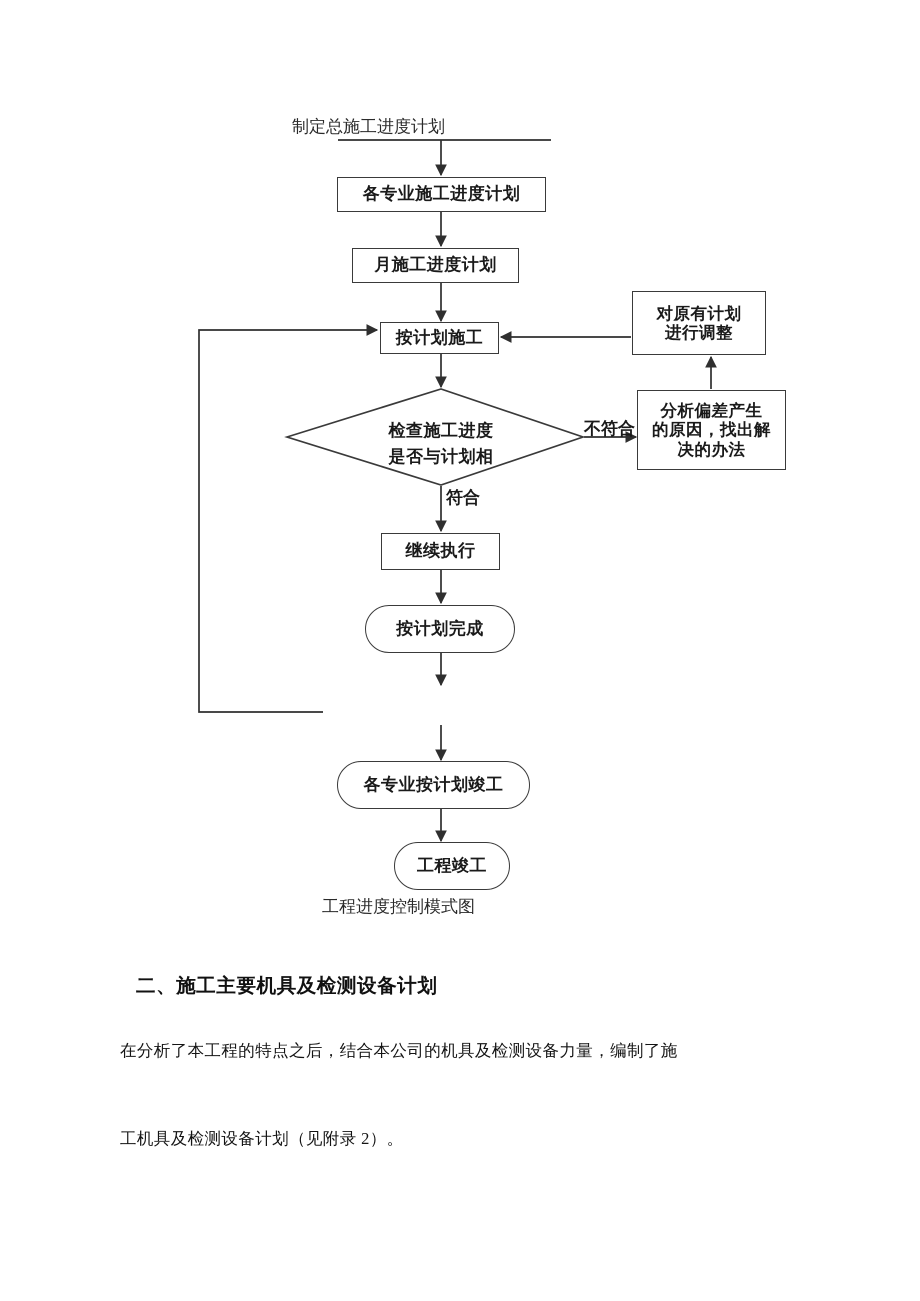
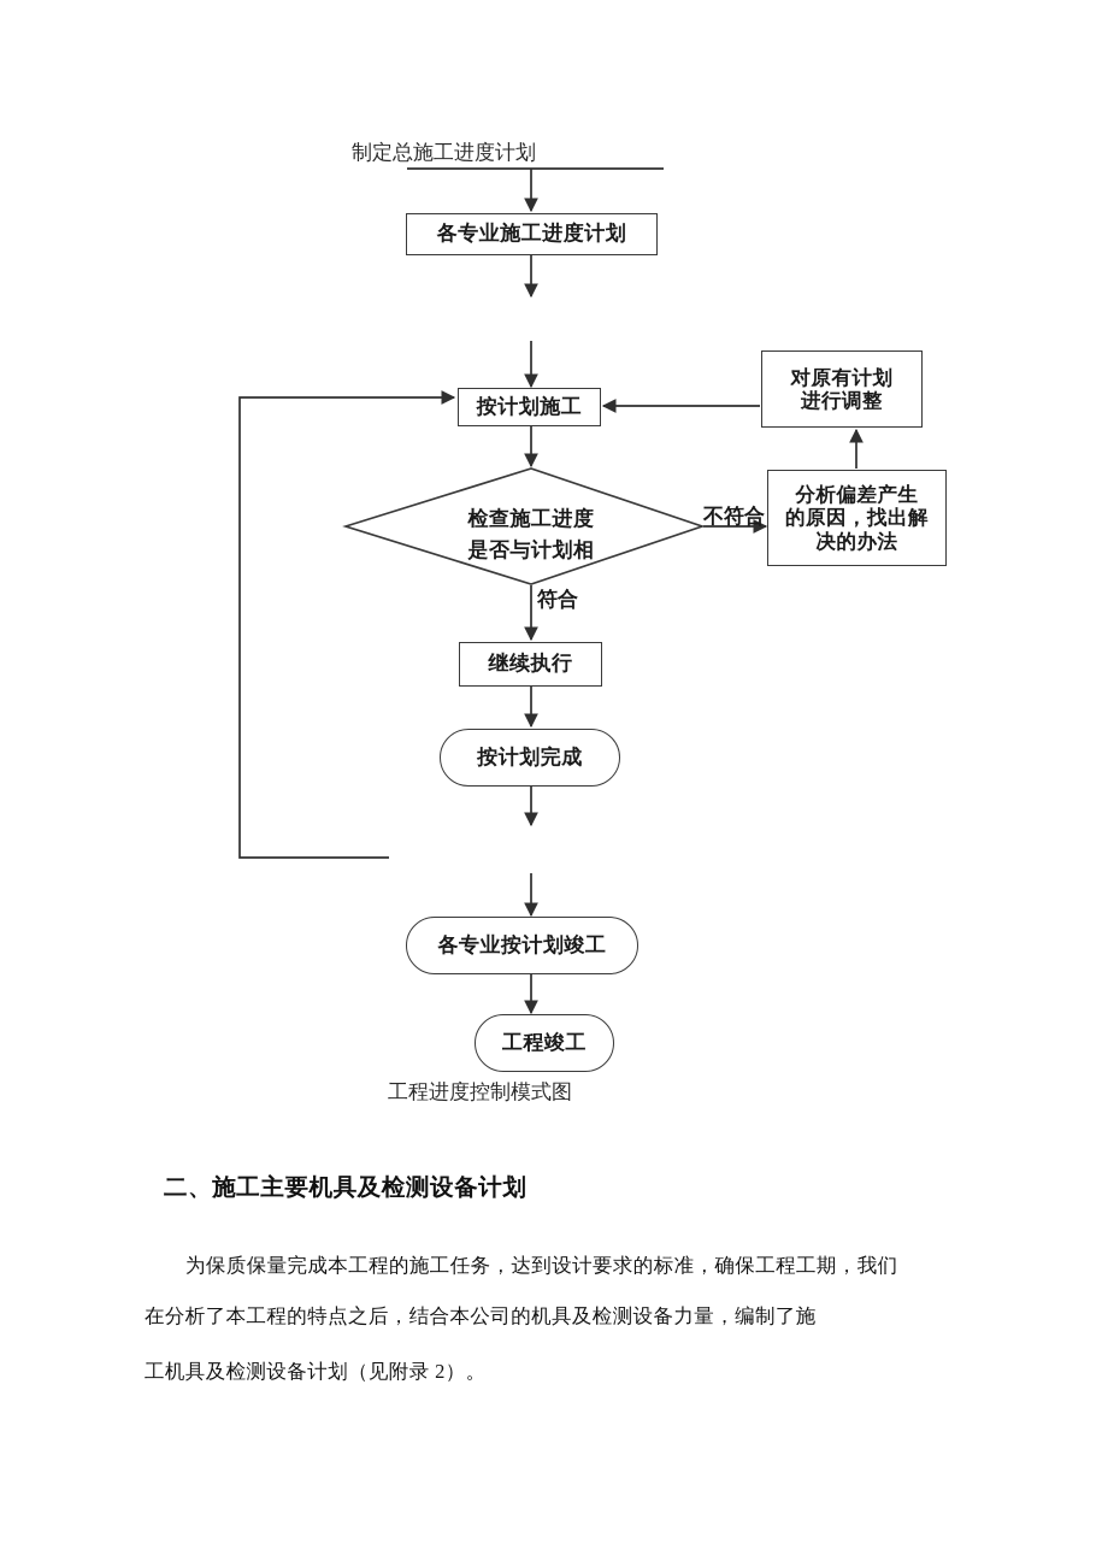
  制定总施工进度计划
  各专业施工进度计划
- 月施工进度计划
  按计划施工
  对原有计划
  进行调整
  分析偏差产生
  的原因，找出解
  决的办法
  检查施工进度
  是否与计划相
  不符合
  符合
  继续执行
  按计划完成
  各专业按计划竣工
  工程竣工
  工程进度控制模式图
  二、施工主要机具及检测设备计划
+ 为保质保量完成本工程的施工任务，达到设计要求的标准，确保工程工期，我们
  在分析了本工程的特点之后，结合本公司的机具及检测设备力量，编制了施
  工机具及检测设备计划（见附录 2）。
